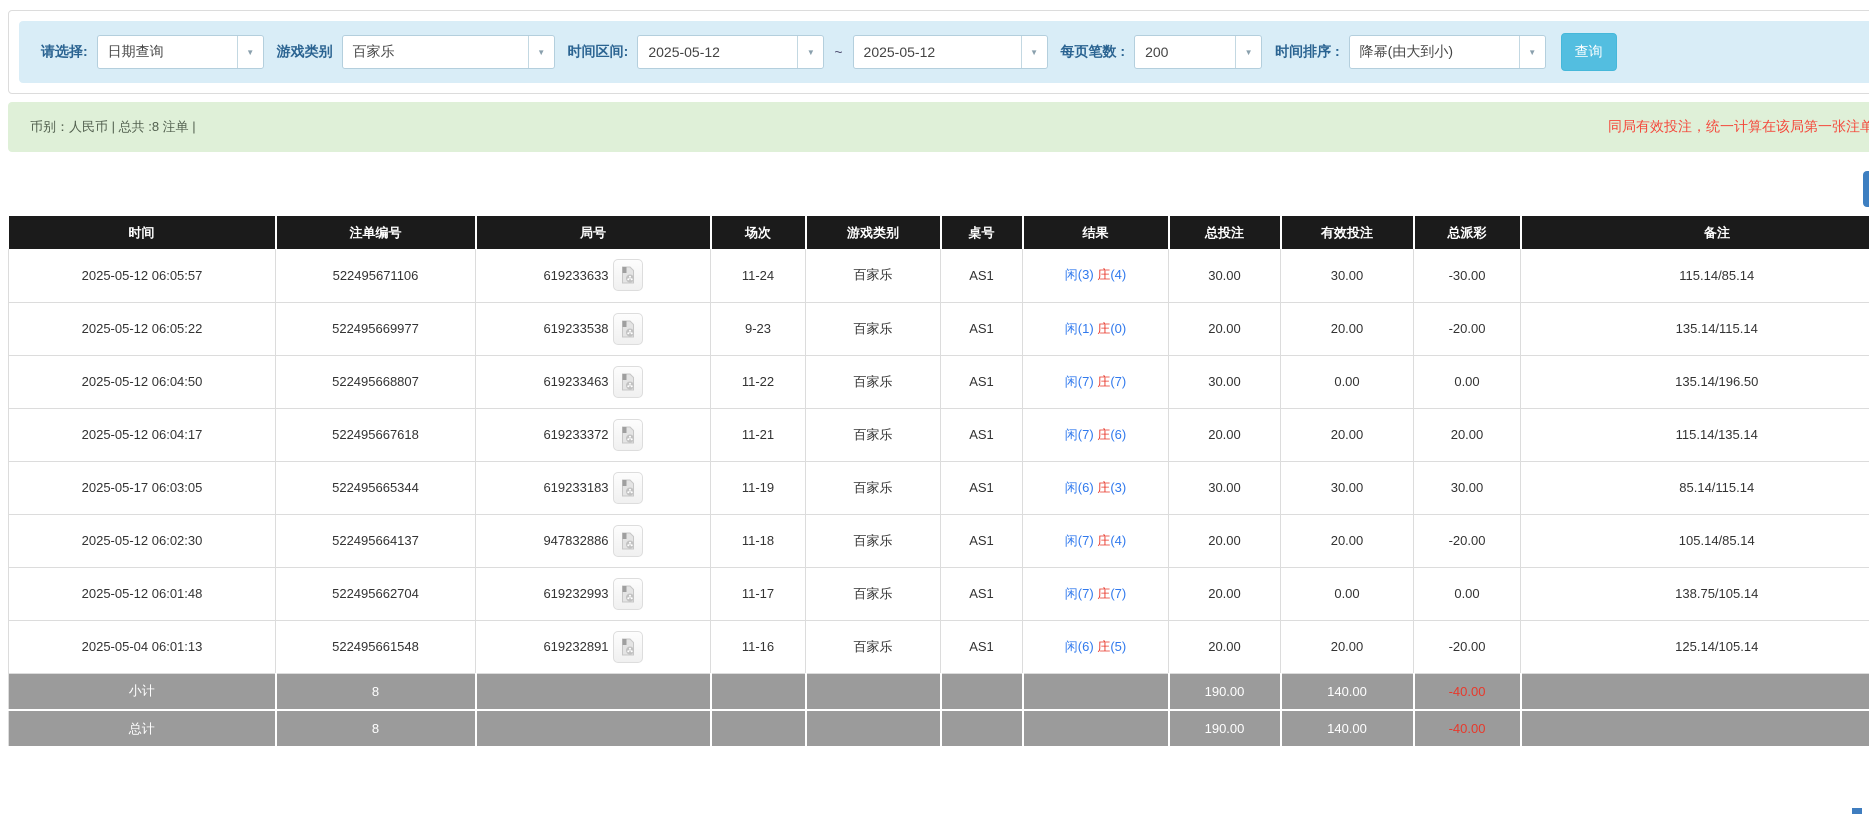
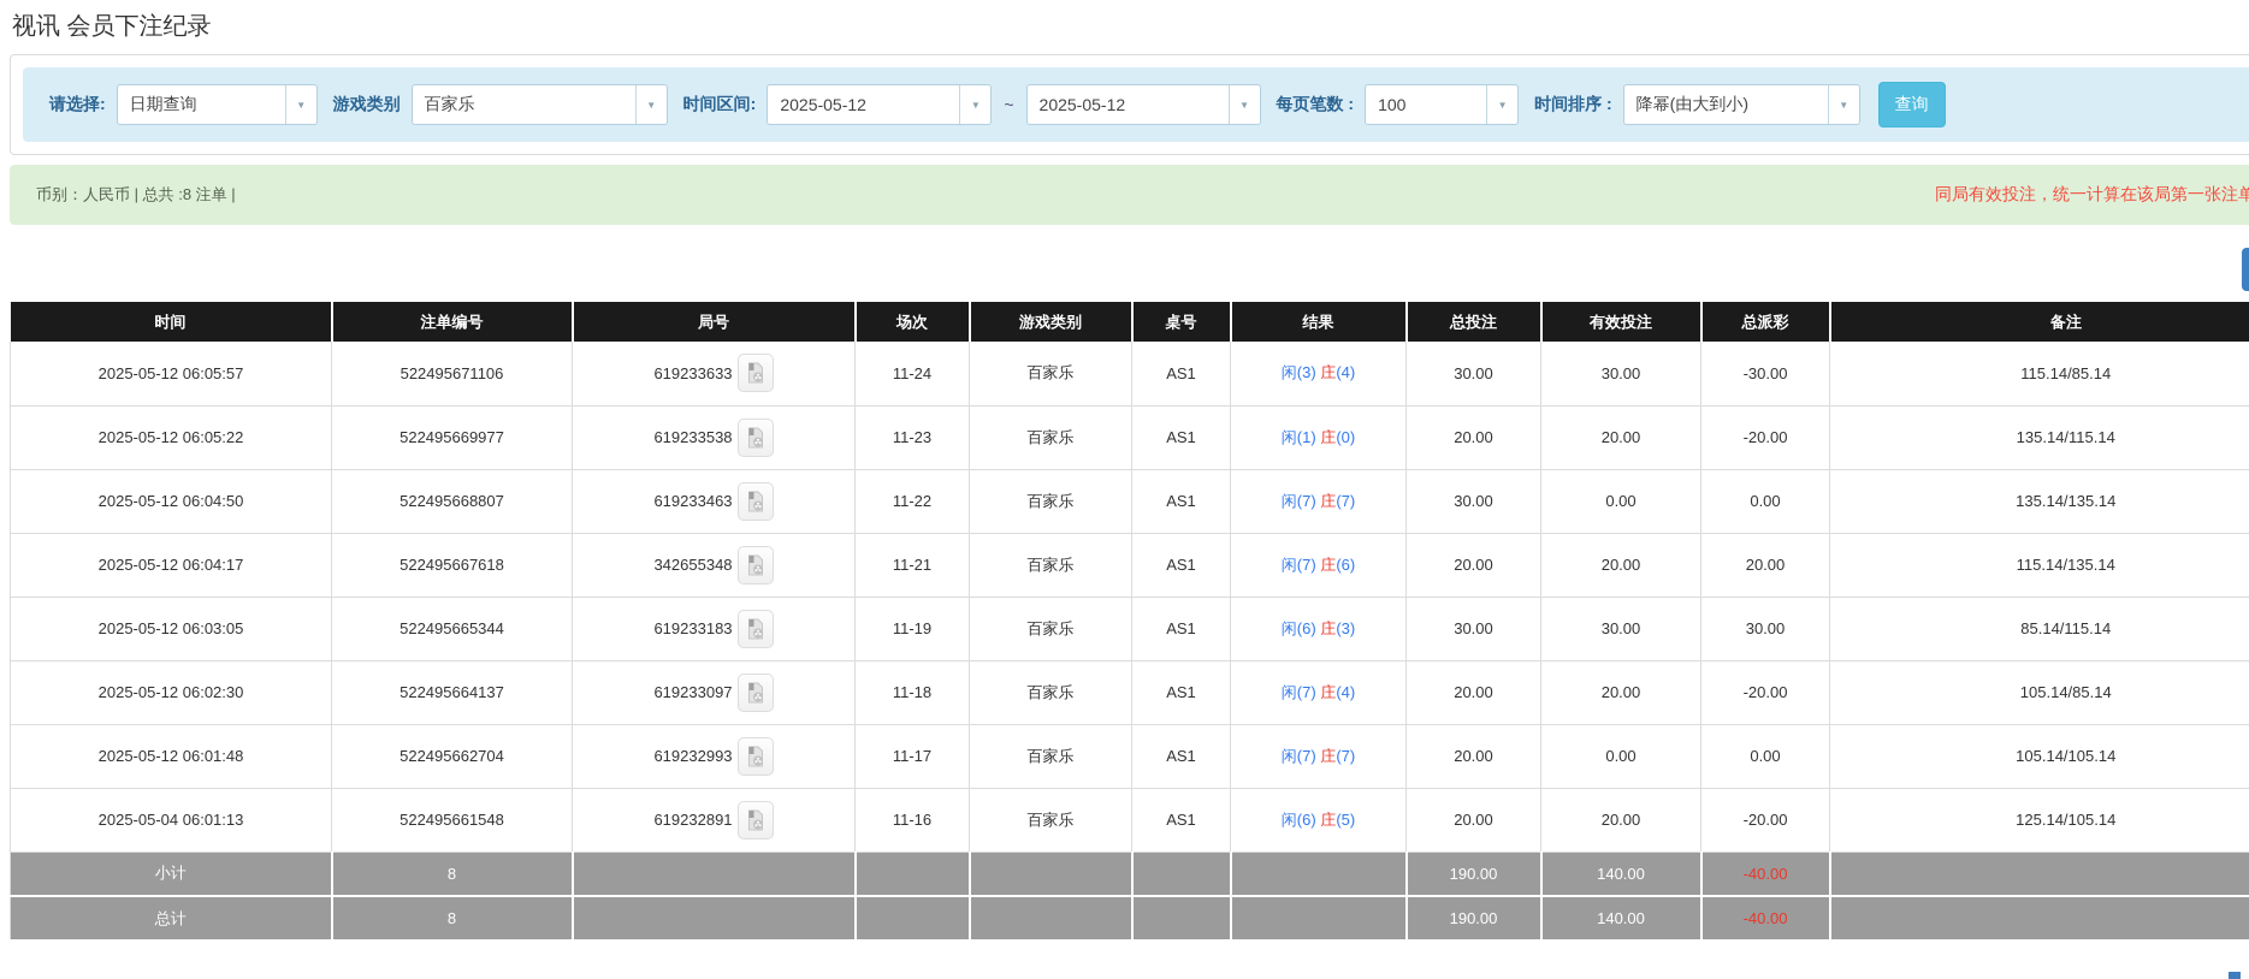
+ 视讯 会员下注纪录
  请选择:
  日期查询
  ▼
  游戏类别
  百家乐
  ▼
  时间区间:
  2025-05-12
  ▼
  ~
  2025-05-12
  ▼
  每页笔数 :
- 200
+ 100
  ▼
  时间排序 :
  降幂(由大到小)
  ▼
  查询
  币别：人民币 | 总共 :8 注单 |
  同局有效投注，统一计算在该局第一张注单
  时间	注单编号	局号	场次	游戏类别	桌号	结果	总投注	有效投注	总派彩	备注
  2025-05-12 06:05:57	522495671106	619233633	11-24	百家乐	AS1	闲(3) 庄(4)	30.00	30.00	-30.00	115.14/85.14
- 2025-05-12 06:05:22	522495669977	619233538	9-23	百家乐	AS1	闲(1) 庄(0)	20.00	20.00	-20.00	135.14/115.14
+ 2025-05-12 06:05:22	522495669977	619233538	11-23	百家乐	AS1	闲(1) 庄(0)	20.00	20.00	-20.00	135.14/115.14
- 2025-05-12 06:04:50	522495668807	619233463	11-22	百家乐	AS1	闲(7) 庄(7)	30.00	0.00	0.00	135.14/196.50
+ 2025-05-12 06:04:50	522495668807	619233463	11-22	百家乐	AS1	闲(7) 庄(7)	30.00	0.00	0.00	135.14/135.14
- 2025-05-12 06:04:17	522495667618	619233372	11-21	百家乐	AS1	闲(7) 庄(6)	20.00	20.00	20.00	115.14/135.14
+ 2025-05-12 06:04:17	522495667618	342655348	11-21	百家乐	AS1	闲(7) 庄(6)	20.00	20.00	20.00	115.14/135.14
- 2025-05-17 06:03:05	522495665344	619233183	11-19	百家乐	AS1	闲(6) 庄(3)	30.00	30.00	30.00	85.14/115.14
+ 2025-05-12 06:03:05	522495665344	619233183	11-19	百家乐	AS1	闲(6) 庄(3)	30.00	30.00	30.00	85.14/115.14
- 2025-05-12 06:02:30	522495664137	947832886	11-18	百家乐	AS1	闲(7) 庄(4)	20.00	20.00	-20.00	105.14/85.14
+ 2025-05-12 06:02:30	522495664137	619233097	11-18	百家乐	AS1	闲(7) 庄(4)	20.00	20.00	-20.00	105.14/85.14
- 2025-05-12 06:01:48	522495662704	619232993	11-17	百家乐	AS1	闲(7) 庄(7)	20.00	0.00	0.00	138.75/105.14
+ 2025-05-12 06:01:48	522495662704	619232993	11-17	百家乐	AS1	闲(7) 庄(7)	20.00	0.00	0.00	105.14/105.14
  2025-05-04 06:01:13	522495661548	619232891	11-16	百家乐	AS1	闲(6) 庄(5)	20.00	20.00	-20.00	125.14/105.14
  小计	8						190.00	140.00	-40.00
  总计	8						190.00	140.00	-40.00
